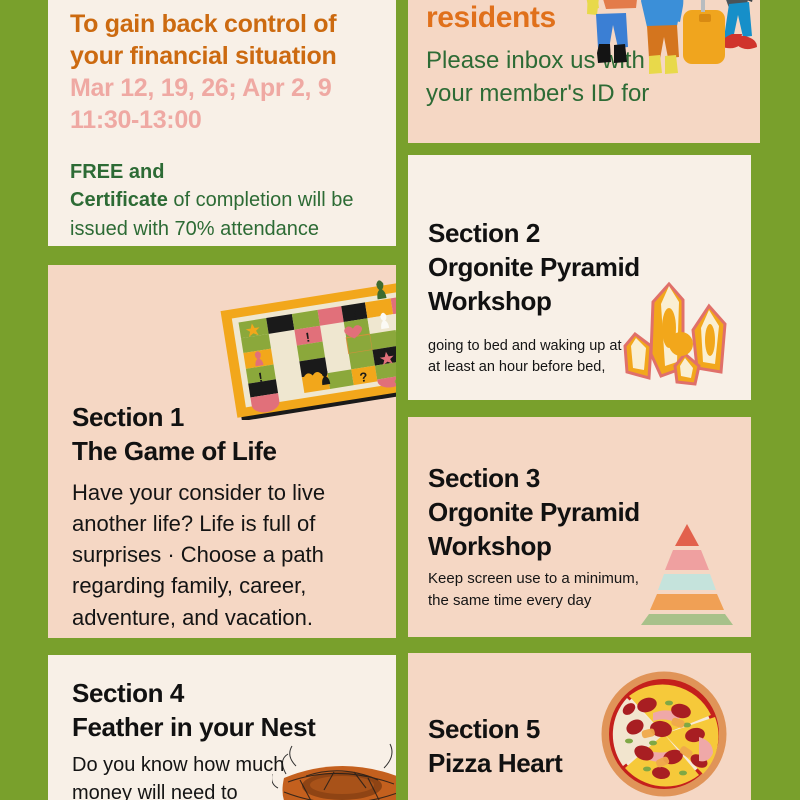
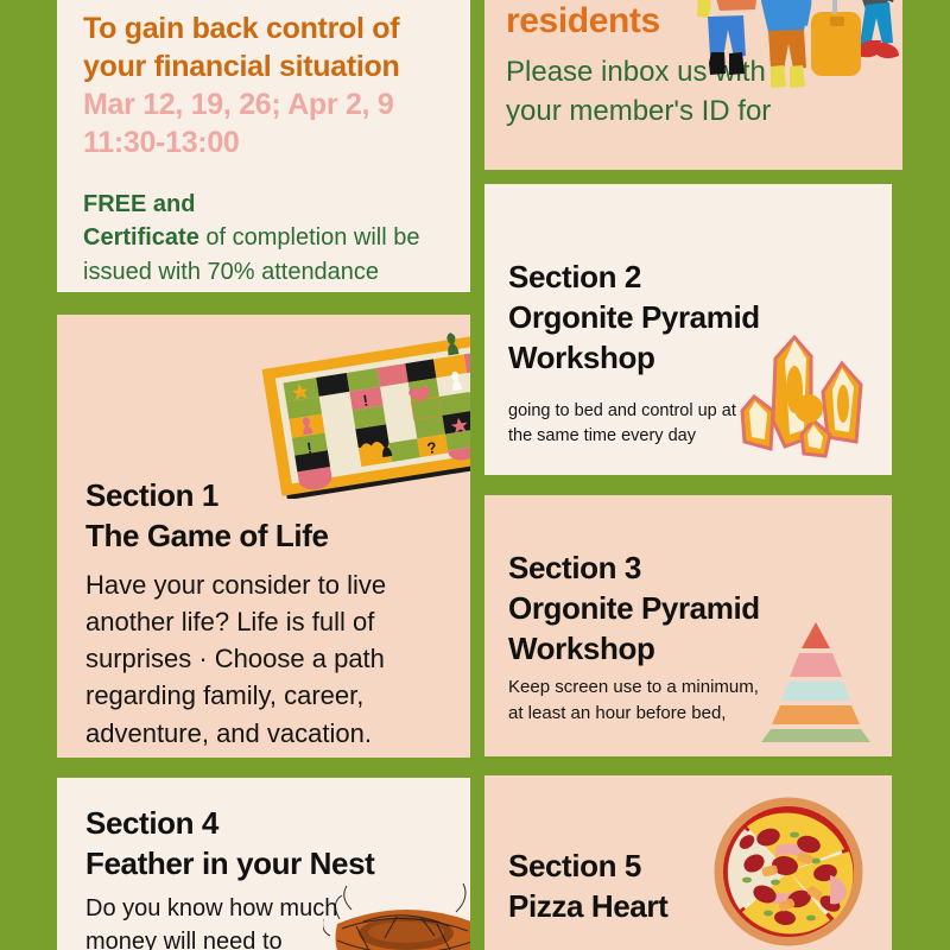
  To gain back control of
  your financial situation
  Mar 12, 19, 26; Apr 2, 9
  11:30-13:00
  FREE and
  Certificate of completion will be issued with 70% attendance
  residents
  Please inbox usth
  your member's ID for
  Section 1
  The Game of Life
  Have your consider to live another life? Life is full of surprises · Choose a path regarding family, career, adventure, and vacation.
  Section 2
  Orgonite Pyramid Workshop
- going to bed and waking up at
+ going to bed and control up at
- at least an hour before bed,
+ the same time every day
  Section 3
  Orgonite Pyramid Workshop
  Keep screen use to a minimum,
- the same time every day
+ at least an hour before bed,
  Section 4
  Feather in your Nest
  Do you know how much
  money will need to
  Section 5
  Pizza Heart
